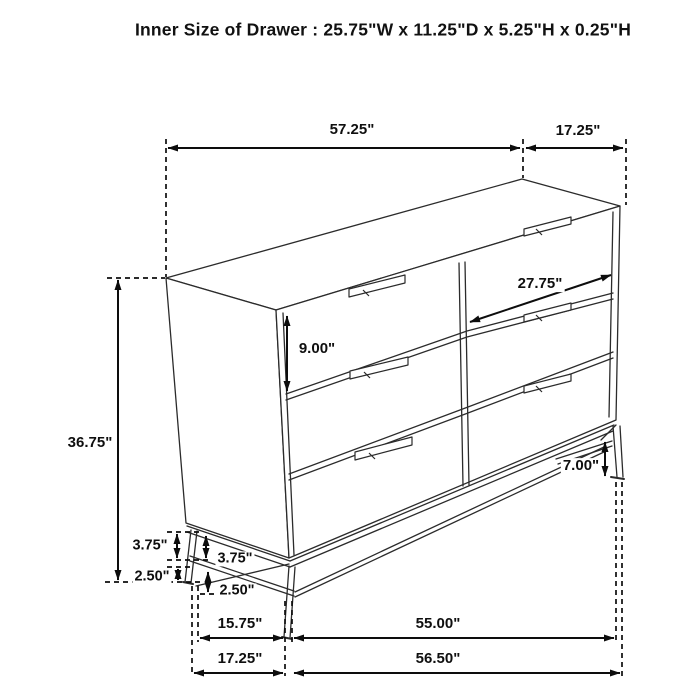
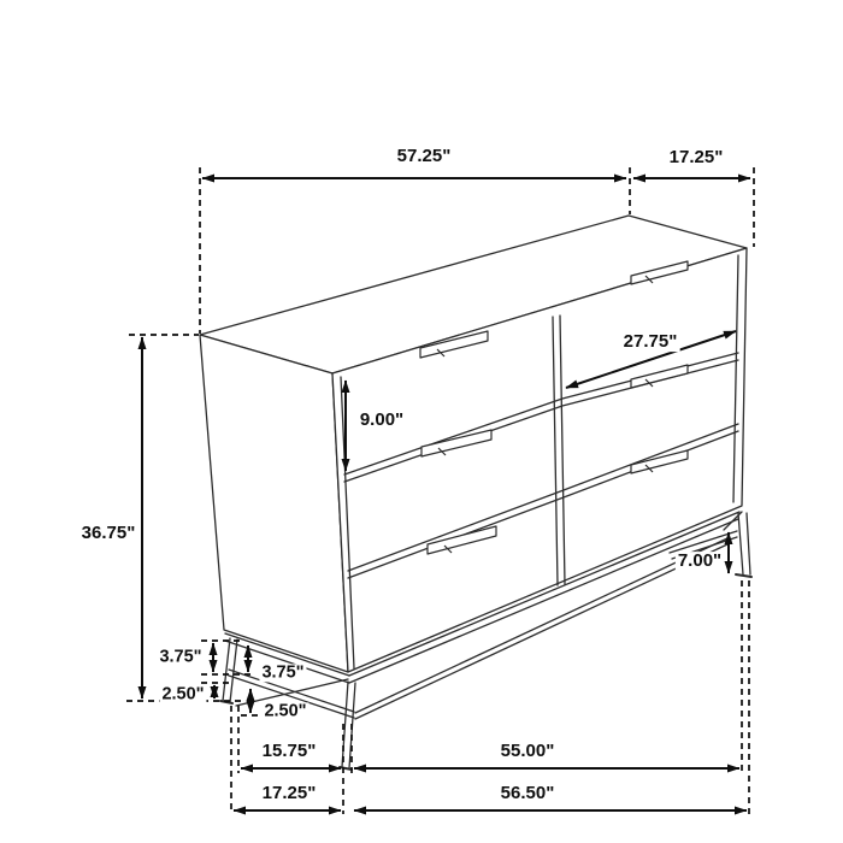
- Inner Size of Drawer : 25.75"W x 11.25"D x 5.25"H x 0.25"H
  57.25"
  17.25"
  27.75"
  9.00"
  36.75"
  7.00"
  3.75"
  3.75"
  2.50"
  2.50"
  15.75"
  55.00"
  17.25"
  56.50"
